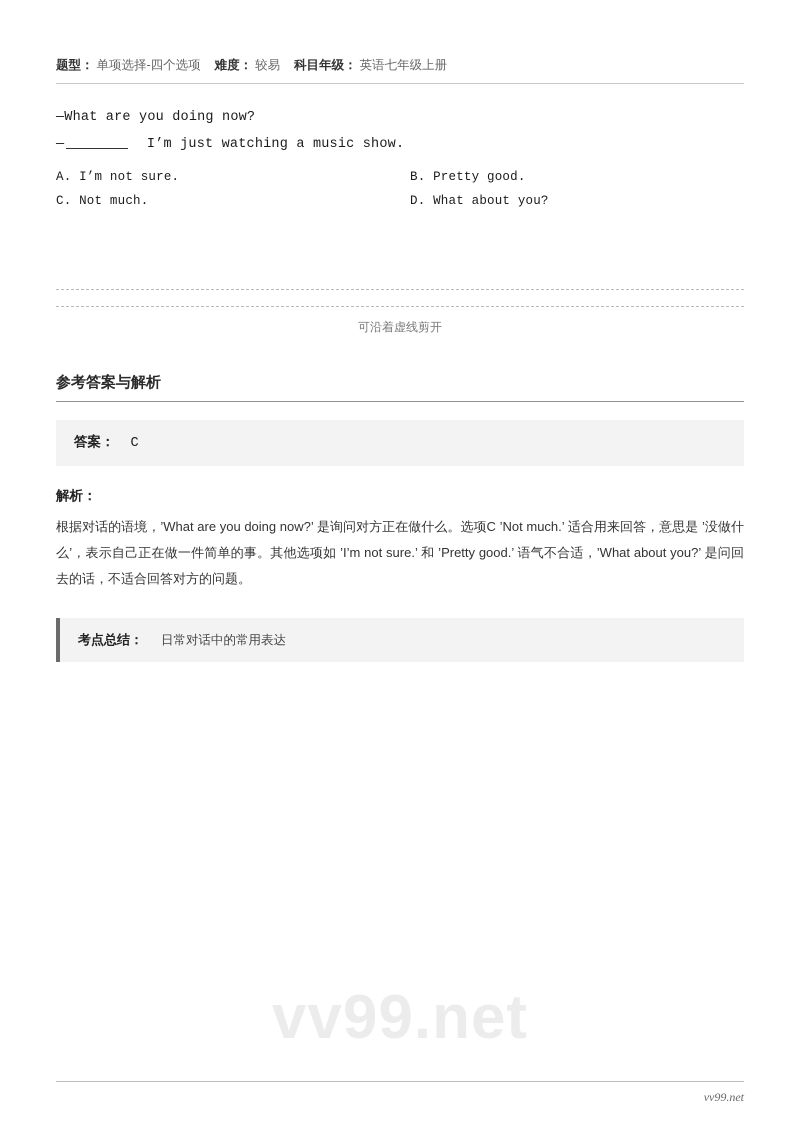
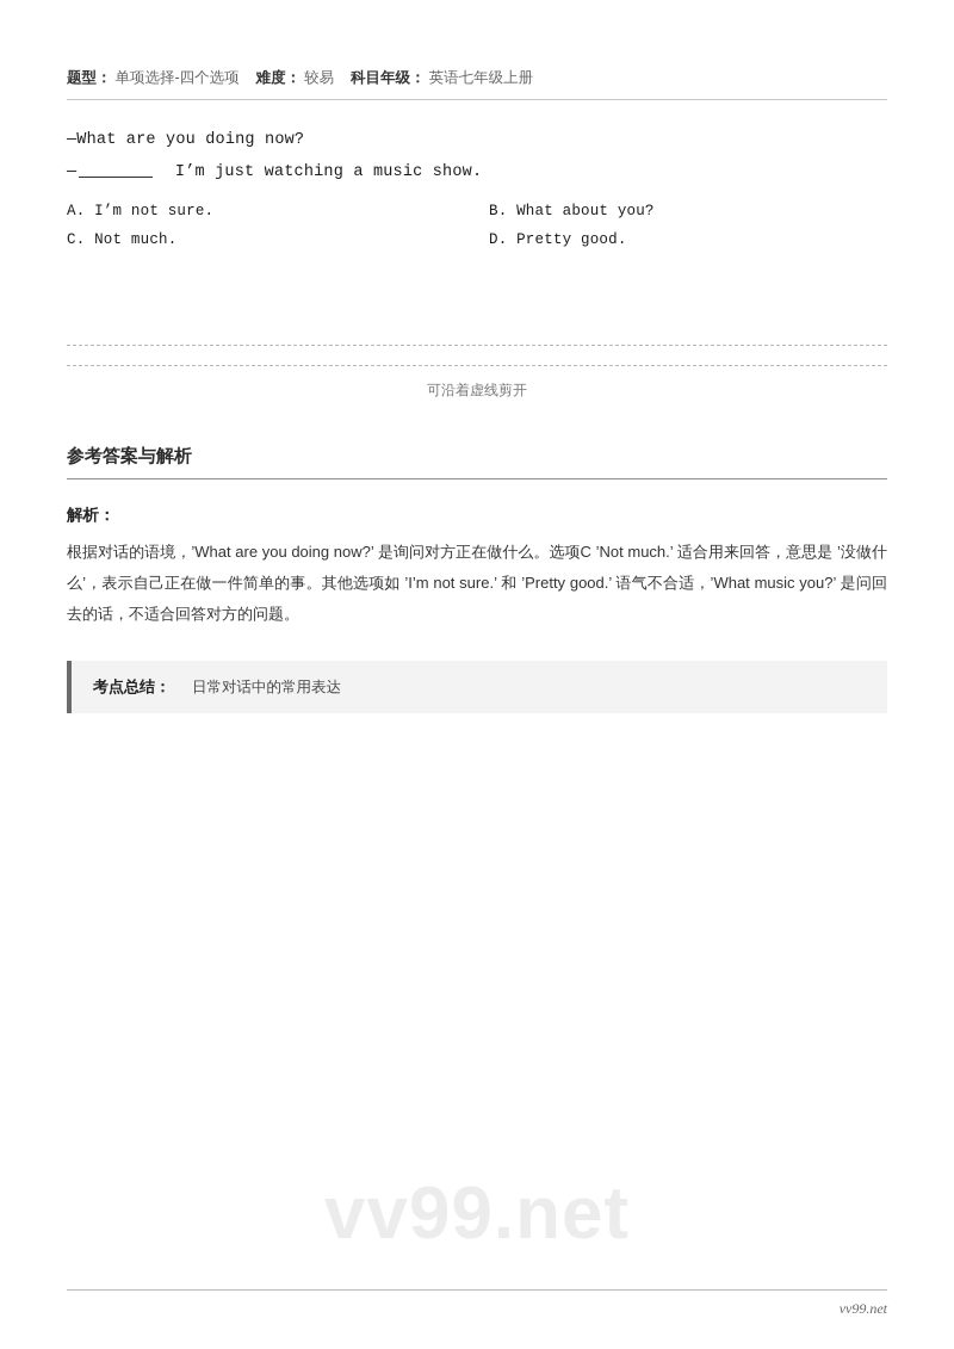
  题型：
  单项选择-四个选项
  难度：
  较易
  科目年级：
  英语七年级上册
  —What are you doing now?
  — I’m just watching a music show.
  A. I’m not sure.
- B. Pretty good.
+ B. What about you?
  C. Not much.
- D. What about you?
+ D. Pretty good.
  可沿着虚线剪开
  参考答案与解析
- 答案：
- C
  解析：
- 根据对话的语境，’What are you doing now?’ 是询问对方正在做什么。选项C ’Not much.’ 适合用来回答，意思是 ’没做什么’，表示自己正在做一件简单的事。其他选项如 ’I’m not sure.’ 和 ’Pretty good.’ 语气不合适，’What about you?’ 是问回去的话，不适合回答对方的问题。
+ 根据对话的语境，’What are you doing now?’ 是询问对方正在做什么。选项C ’Not much.’ 适合用来回答，意思是 ’没做什么’，表示自己正在做一件简单的事。其他选项如 ’I’m not sure.’ 和 ’Pretty good.’ 语气不合适，’What music you?’ 是问回去的话，不适合回答对方的问题。
  考点总结：
  日常对话中的常用表达
  vv99.net
